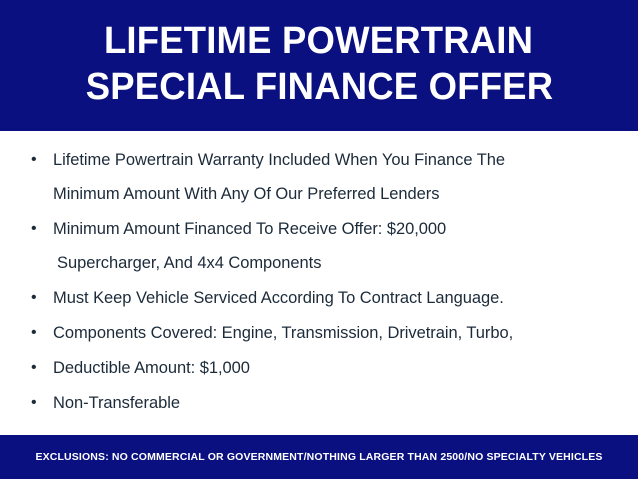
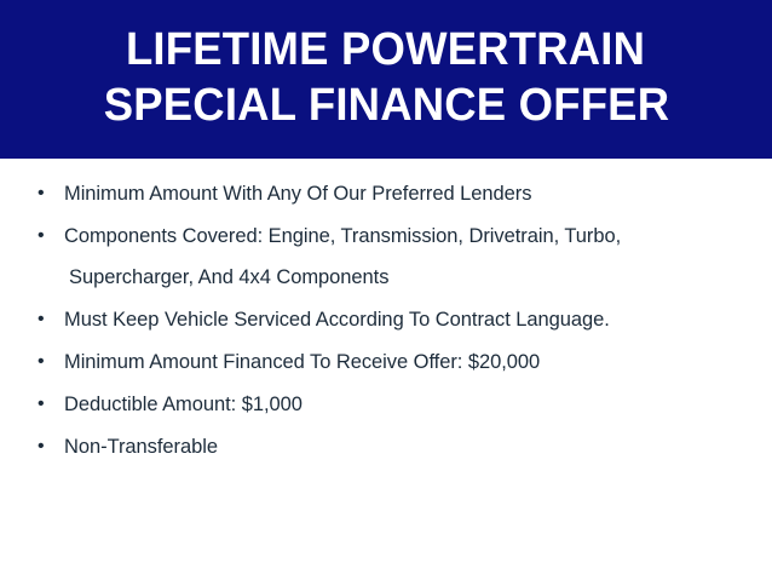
  LIFETIME POWERTRAIN
  SPECIAL FINANCE OFFER
  •
- Lifetime Powertrain Warranty Included When You Finance The
  Minimum Amount With Any Of Our Preferred Lenders
  •
- Minimum Amount Financed To Receive Offer: $20,000
+ Components Covered: Engine, Transmission, Drivetrain, Turbo,
  Supercharger, And 4x4 Components
  •
  Must Keep Vehicle Serviced According To Contract Language.
  •
- Components Covered: Engine, Transmission, Drivetrain, Turbo,
+ Minimum Amount Financed To Receive Offer: $20,000
  •
  Deductible Amount: $1,000
  •
  Non-Transferable
- EXCLUSIONS: NO COMMERCIAL OR GOVERNMENT/NOTHING LARGER THAN 2500/NO SPECIALTY VEHICLES
